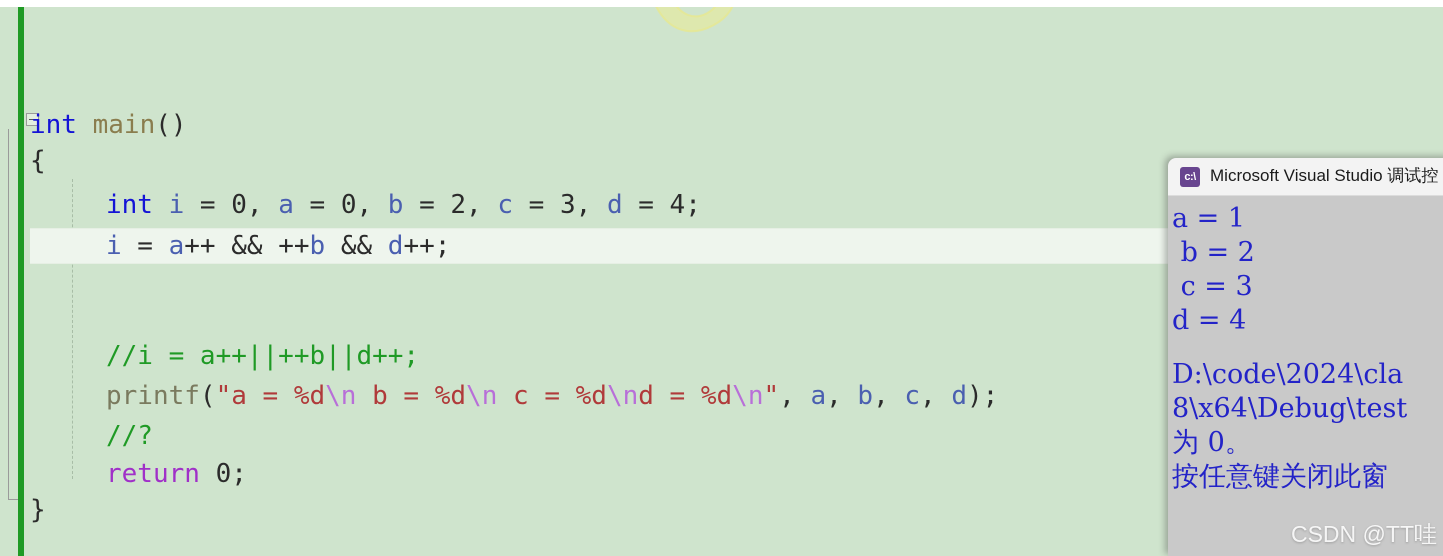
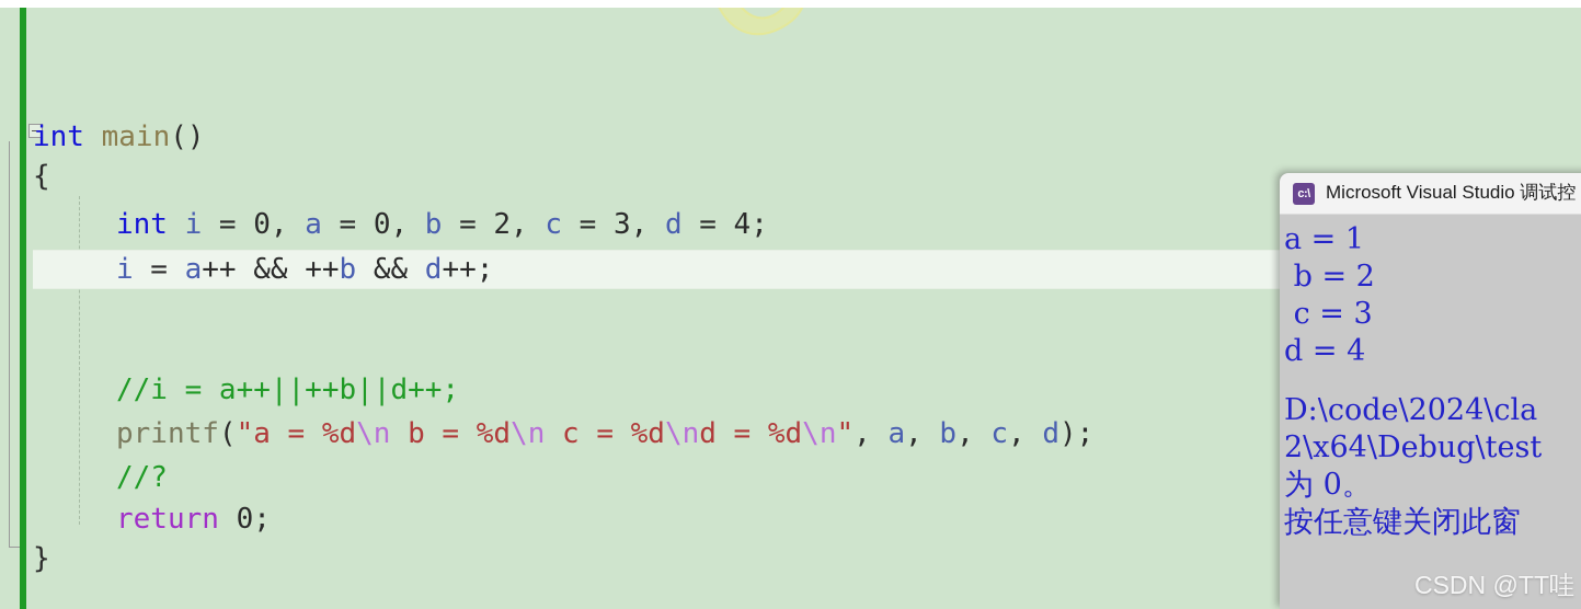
  int main()
  {
  int i = 0, a = 0, b = 2, c = 3, d = 4;
  i = a++ && ++b && d++;
  //i = a++||++b||d++;
  printf("a = %d\n b = %d\n c = %d\nd = %d\n", a, b, c, d);
  //?
  return 0;
  }
  c:\
  Microsoft Visual Studio 调试控
  a = 1
  b = 2
  c = 3
  d = 4
  D:\code\2024\cla
- 8\x64\Debug\test
+ 2\x64\Debug\test
  为 0。
  按任意键关闭此窗
  CSDN @TT哇
